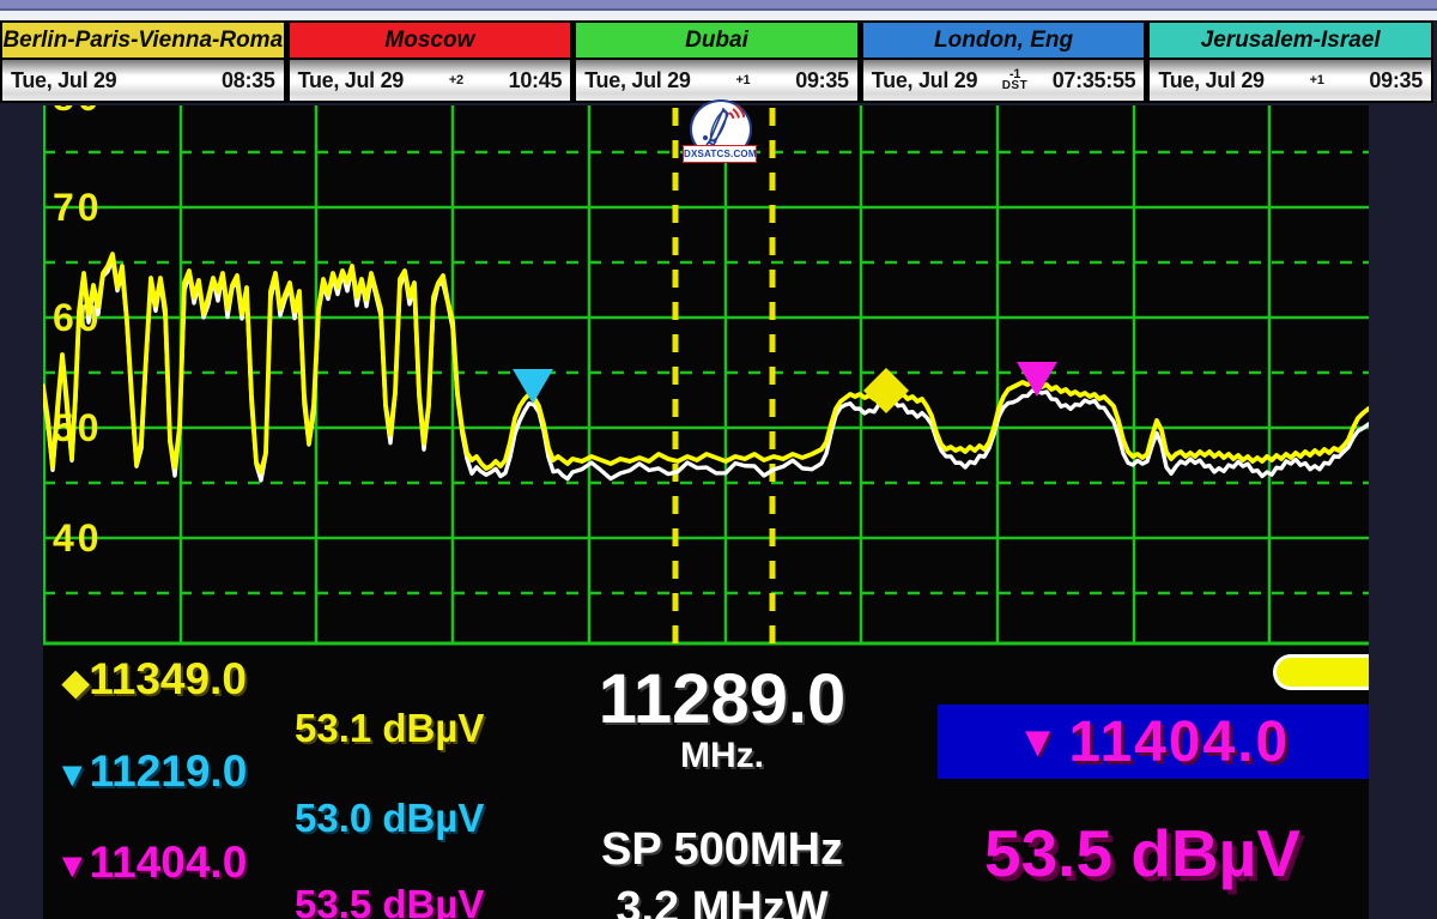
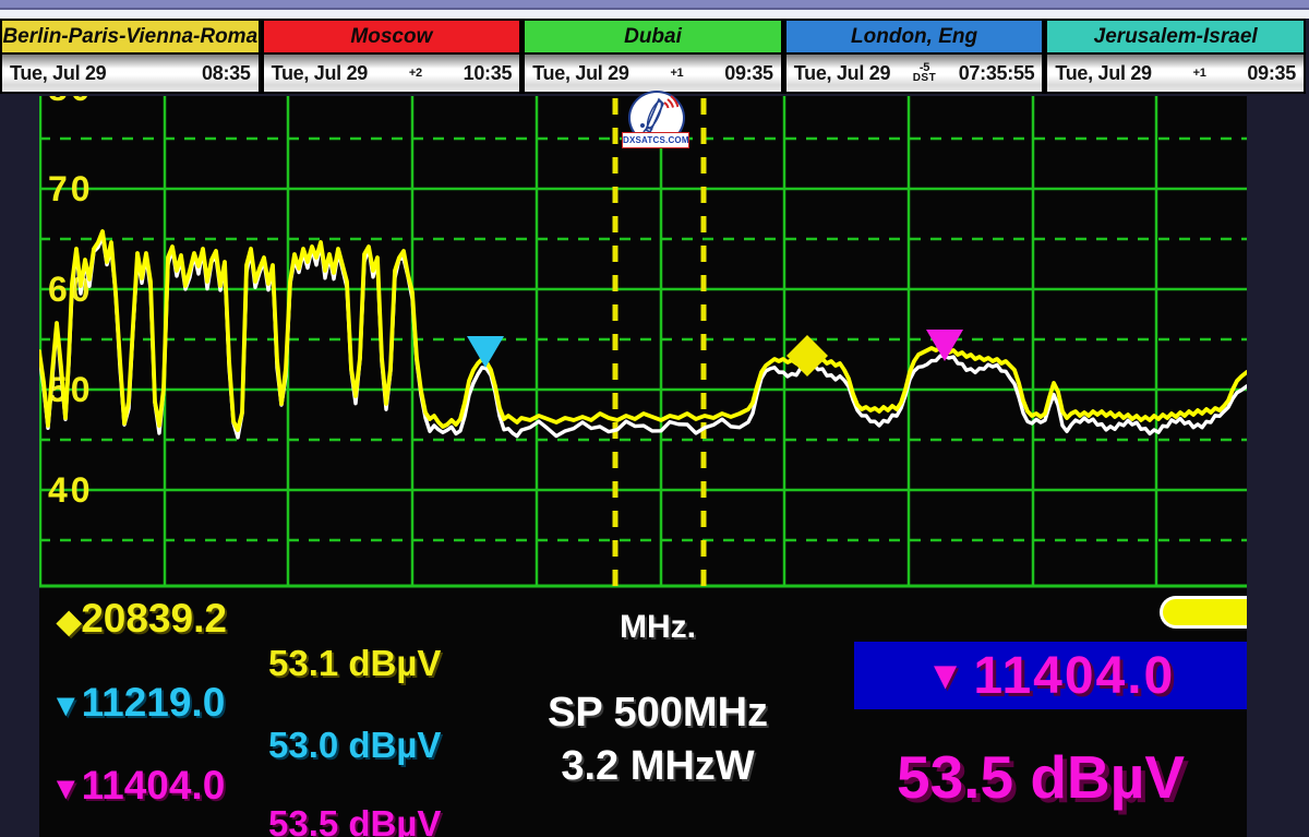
  Berlin-Paris-Vienna-Roma
  Tue, Jul 29
  08:35
  Moscow
  Tue, Jul 29
  +2
- 10:45
+ 10:35
  Dubai
  Tue, Jul 29
  +1
  09:35
  London, Eng
  Tue, Jul 29
- -1
+ -5
  DST
  07:35:55
  Jerusalem-Israel
  Tue, Jul 29
  +1
  09:35
  70
  50
  40
- ◆11349.0
+ ◆20839.2
  53.1 dBµV
  ▼11219.0
  53.0 dBµV
  ▼11404.0
  53.5 dBµV
- 11289.0
  MHz.
  SP 500MHz
  3.2 MHzW
  ▼
  11404.0
  53.5 dBµV
  DXSATCS.COM
